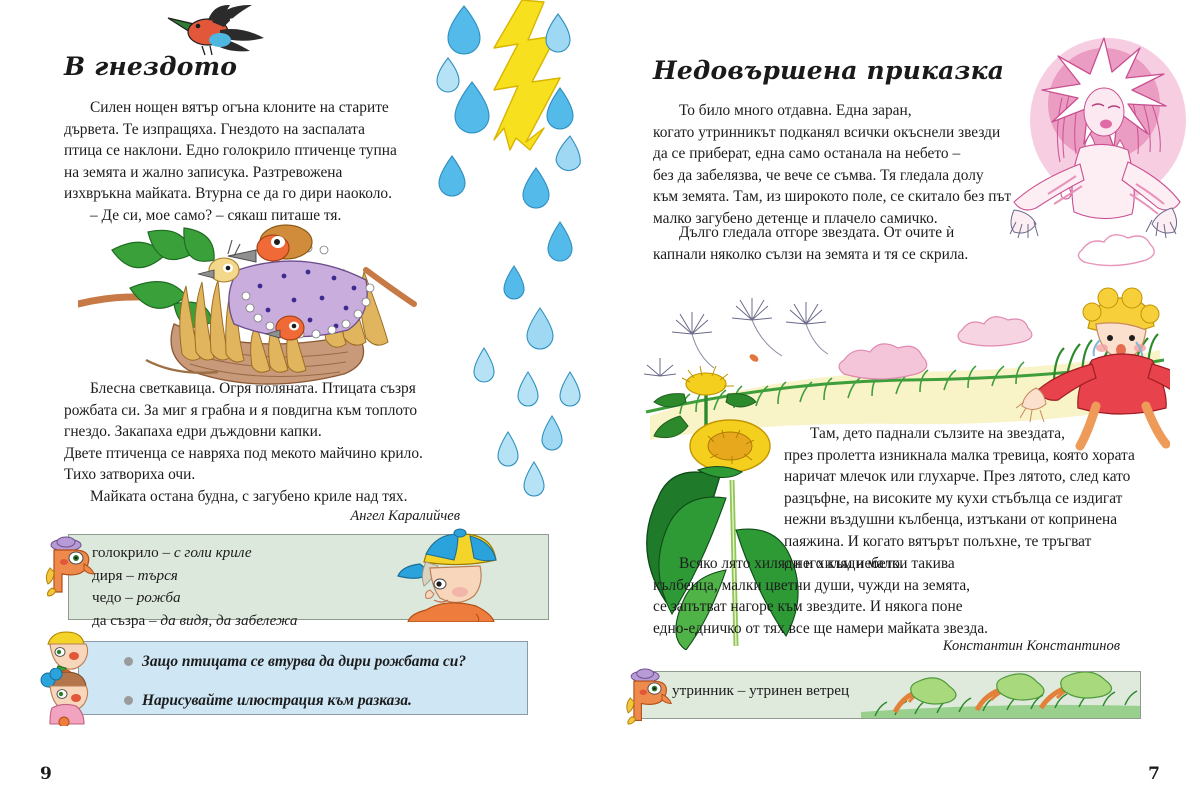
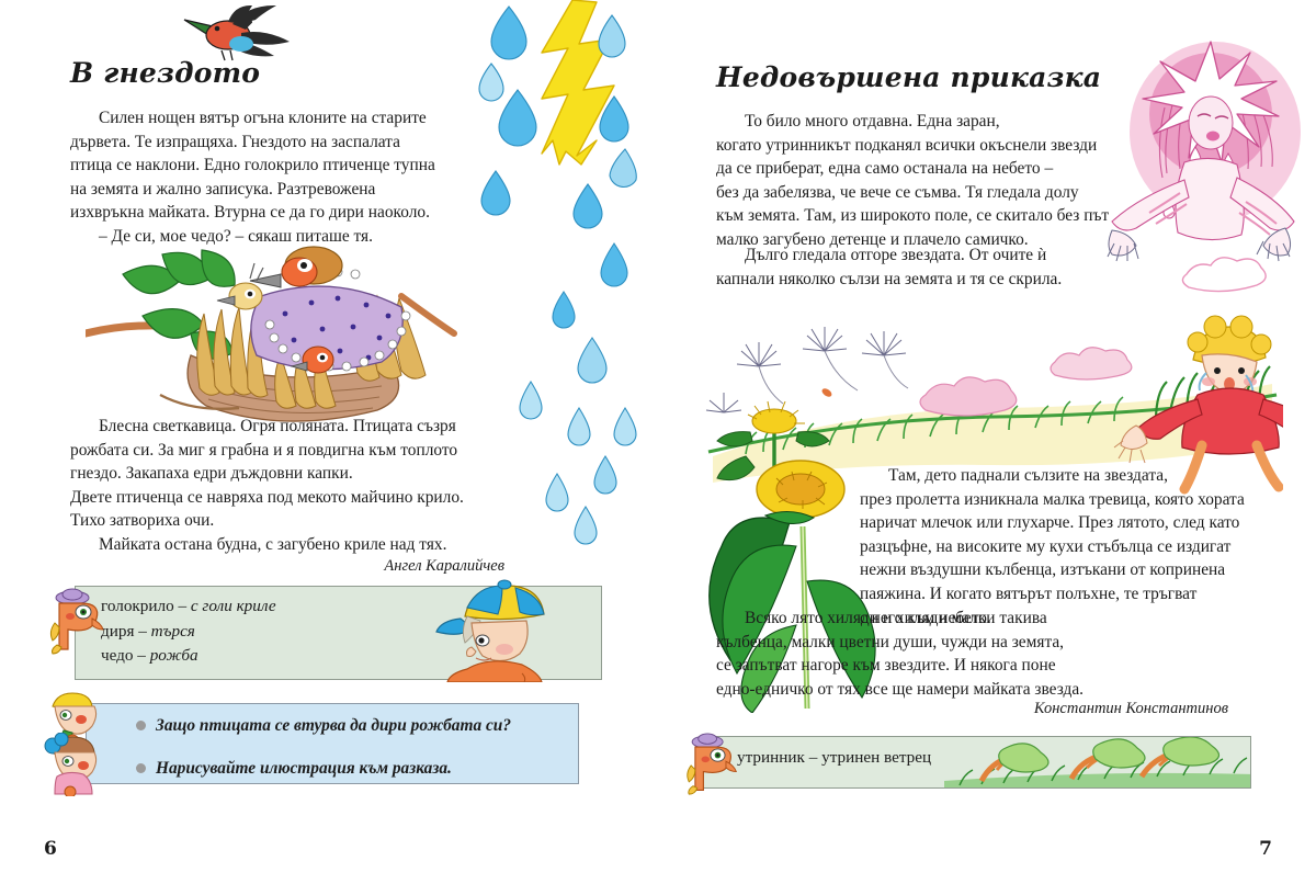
  В гнездото
  Силен нощен вятър огъна клоните на старите
  дървета. Те изпращяха. Гнездото на заспалата
  птица се наклони. Едно голокрило птиченце тупна
  на земята и жално записука. Разтревожена
  изхвръкна майката. Втурна се да го дири наоколо.
- – Де си, мое само? – сякаш питаше тя.
+ – Де си, мое чедо? – сякаш питаше тя.
  Блесна светкавица. Огря поляната. Птицата съзря
  рожбата си. За миг я грабна и я повдигна към топлото
  гнездо. Закапаха едри дъждовни капки.
  Двете птиченца се навряха под мекото майчино крило.
  Тихо затвориха очи.
  Майката остана будна, с загубено криле над тях.
  Ангел Каралийчев
  голокрило – с голи криле
  диря – търся
  чедо – рожба
- да съзра – да видя, да забележа
  Защо птицата се втурва да дири рожбата си?
  Нарисувайте илюстрация към разказа.
- 9
+ 6
  Недовършена приказка
  То било много отдавна. Една заран,
  когато утринникът подканял всички окъснели звезди
  да се приберат, една само останала на небето –
  без да забелязва, че вече се съмва. Тя гледала долу
  към земята. Там, из широкото поле, се скитало без път
  малко загубено детенце и плачело самичко.
  Дълго гледала отгоре звездата. От очите ѝ
  капнали няколко сълзи на земята и тя се скрила.
  Там, дето паднали сълзите на звездата,
  през пролетта изникнала малка тревица, която хората
  наричат млечок или глухарче. През лятото, след като
  разцъфне, на високите му кухи стъбълца се издигат
  нежни въздушни кълбенца, изтъкани от копринена
  паяжина. И когато вятърът полъхне, те тръгват
  с него към небето.
  Всяко лято хиляди и хиляди малки такива
  кълбенца, малки цветни души, чужди на земята,
  се запътват нагоре към звездите. И някога поне
  едно-едничко от тях все ще намери майката звезда.
  Константин Константинов
  утринник – утринен ветрец
  7
